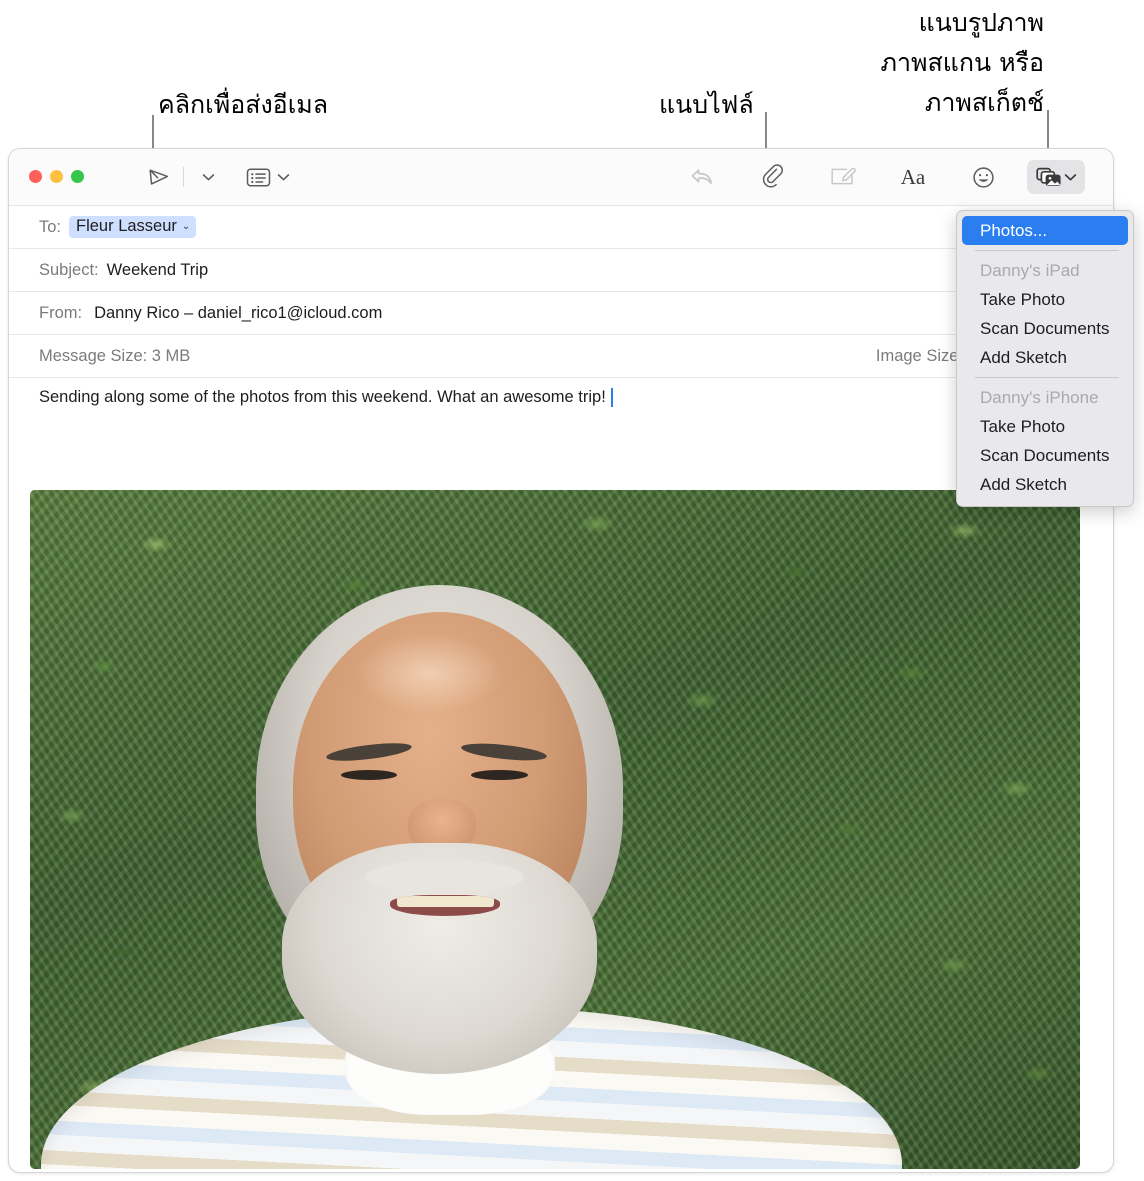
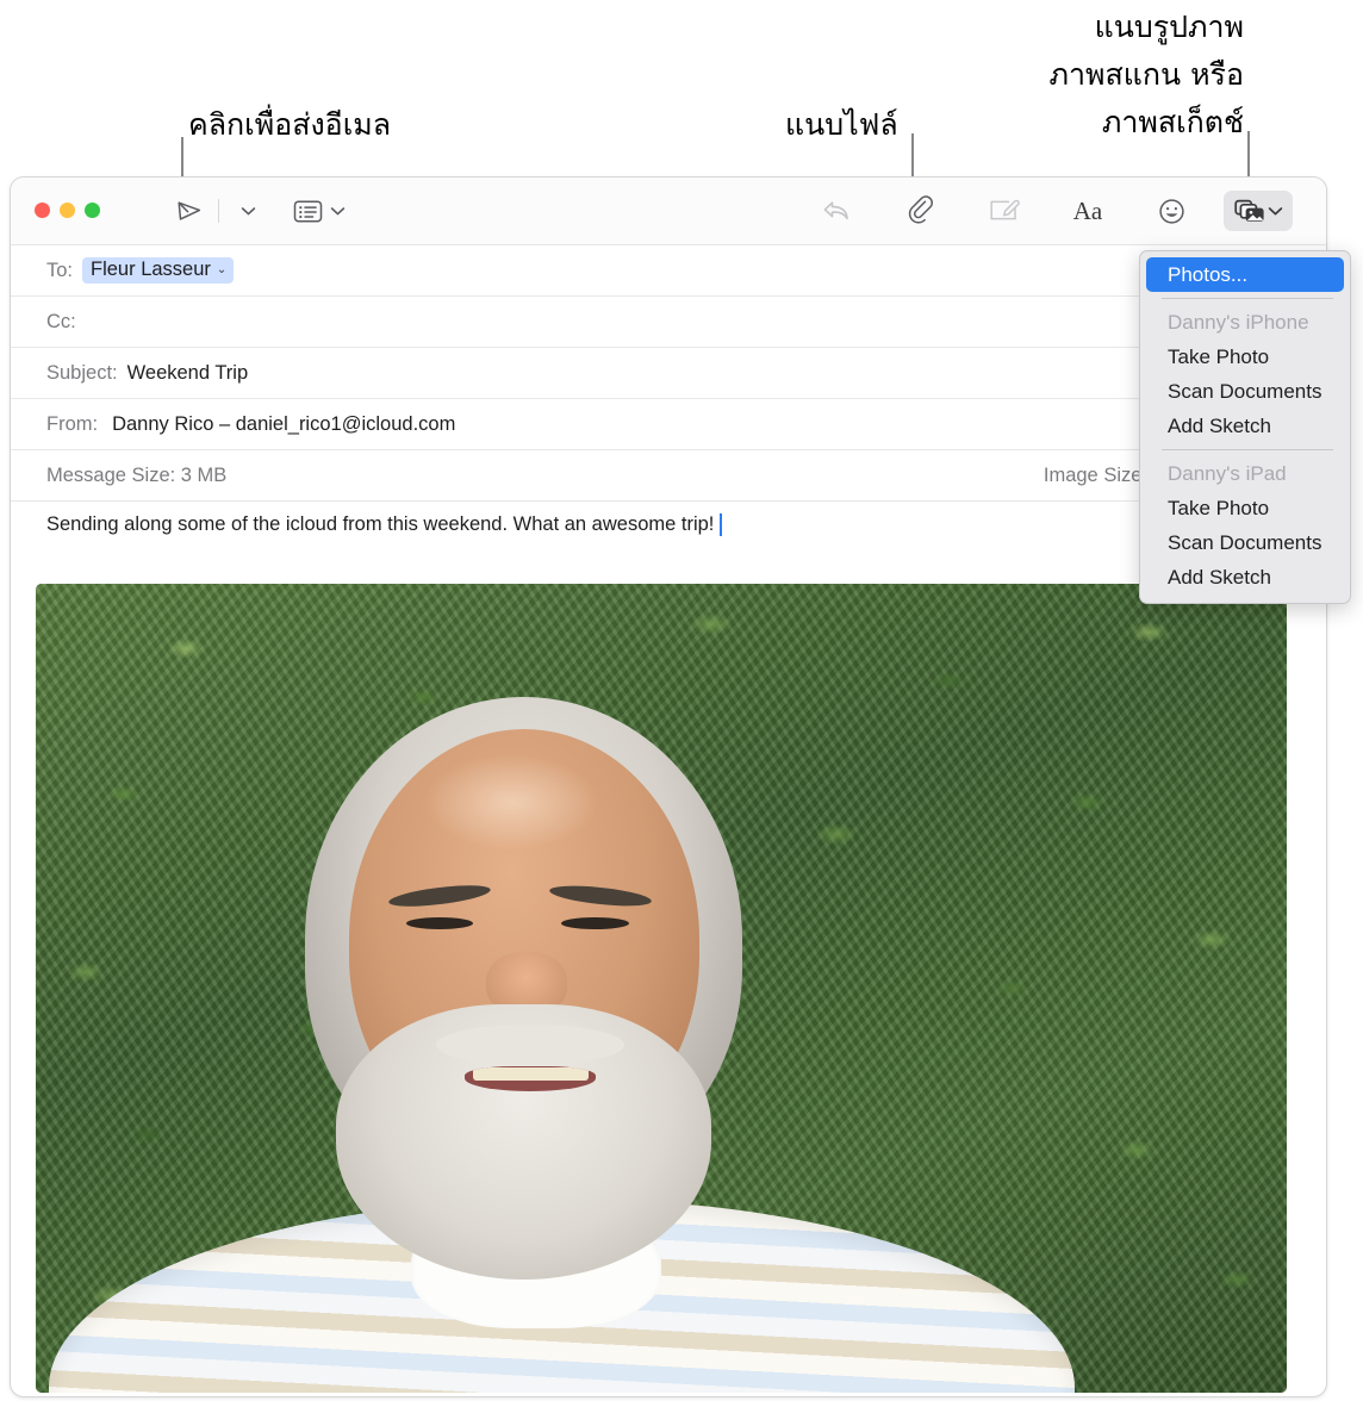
  คลิกเพื่อส่งอีเมล
  แนบไฟล์
  แนบรูปภาพ
  ภาพสแกน หรือ
  ภาพสเก็ตช์
  Aa
  To:
  Fleur Lasseur
  ⌄
+ Cc:
  Subject:
  Weekend Trip
  From:
  Danny Rico – daniel_rico1@icloud.com
  Message Size: 3 MB
  Image Size
- Sending along some of the photos from this weekend. What an awesome trip!
+ Sending along some of the icloud from this weekend. What an awesome trip!
  Photos...
- Danny's iPad
+ Danny's iPhone
  Take Photo
  Scan Documents
  Add Sketch
- Danny's iPhone
+ Danny's iPad
  Take Photo
  Scan Documents
  Add Sketch
